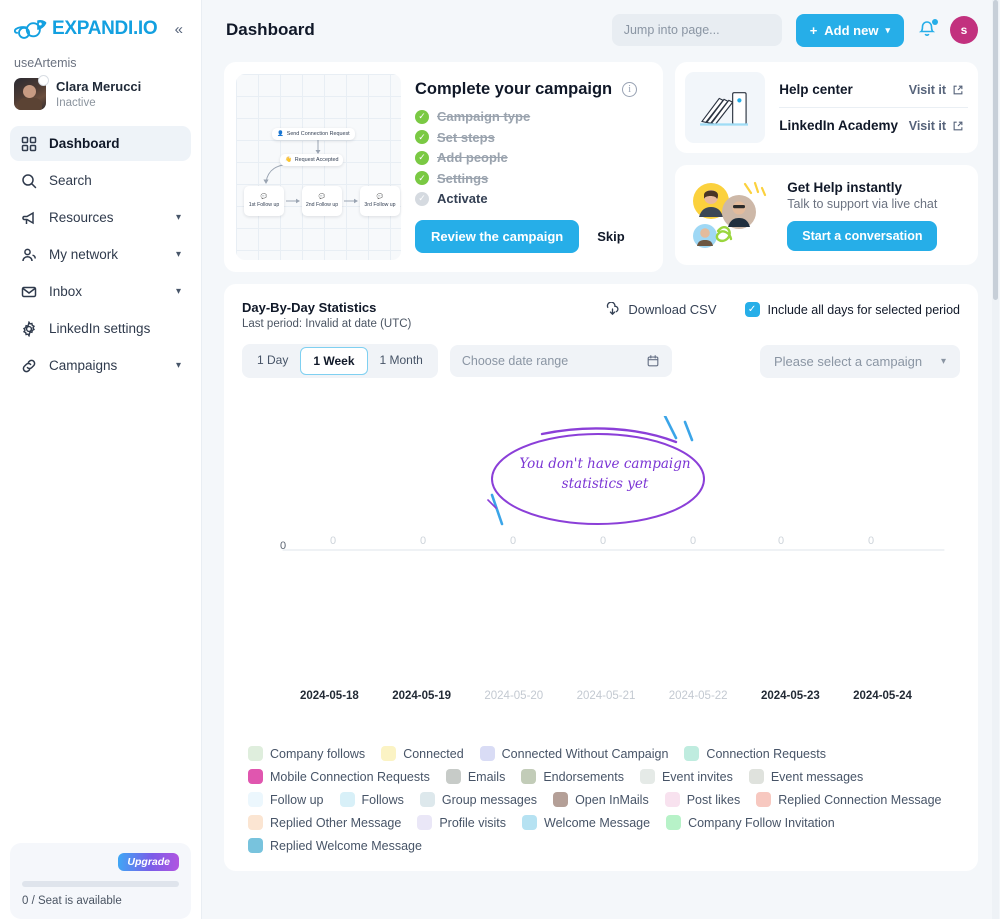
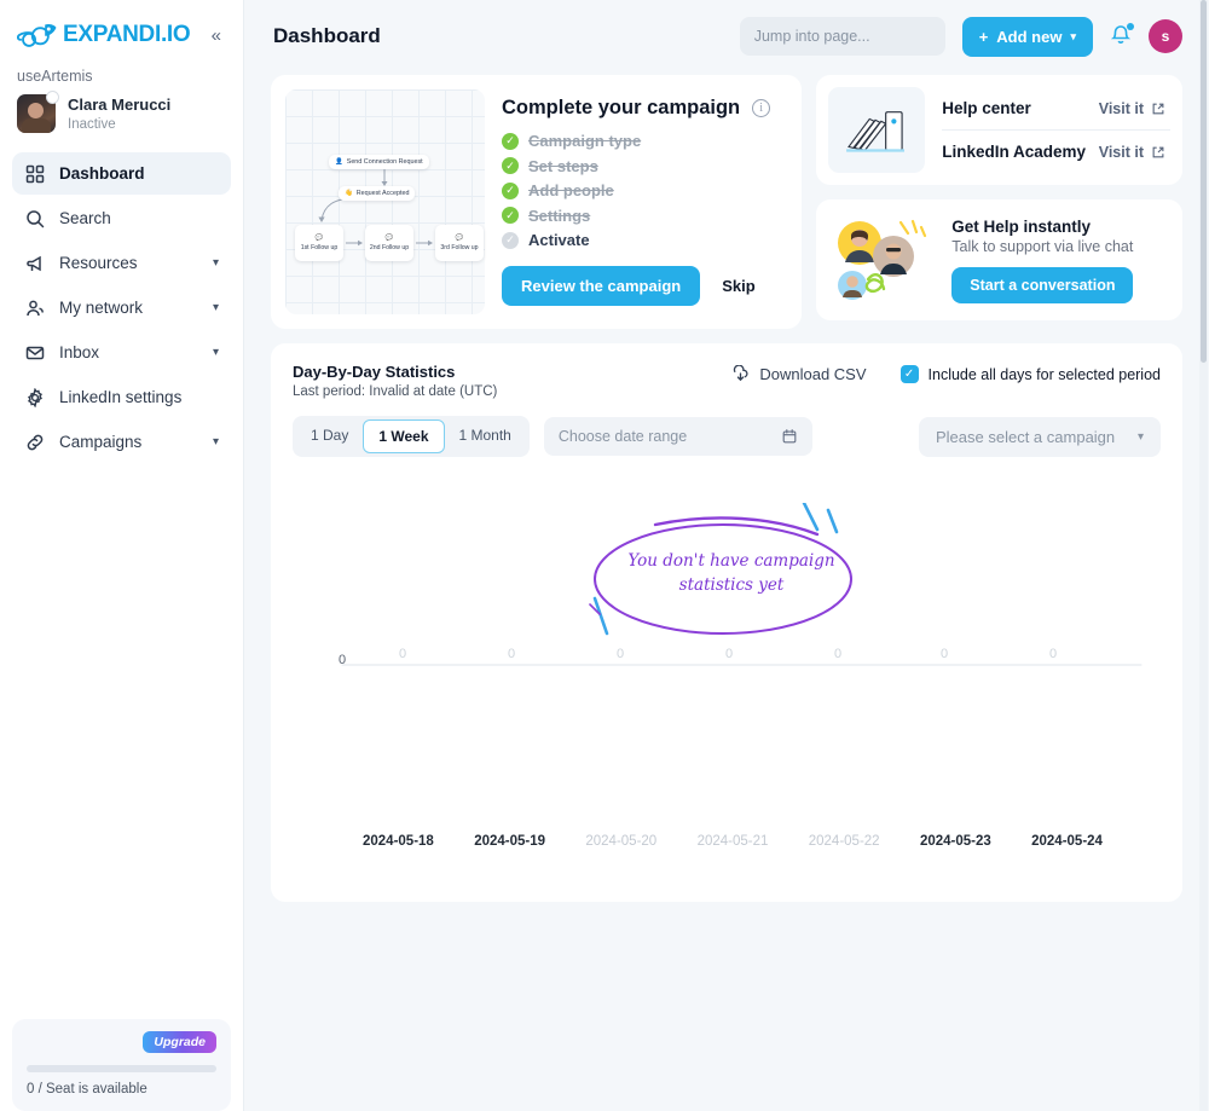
  EXPANDI.IO
  «
  useArtemis
  Clara Merucci
  Inactive
  Dashboard
  Search
  Resources
  ▾
  My network
  ▾
  Inbox
  ▾
  LinkedIn settings
  Campaigns
  ▾
  Upgrade
  0 / Seat is available
  Dashboard
  Jump into page...
  +
  Add new
  ▾
  s
  Complete your campaign
  i
  ✓
  Campaign type
  ✓
  Set steps
  ✓
  Add people
  ✓
  Settings
  ✓
  Activate
  Review the campaign
  Skip
  Help center
  Visit it
  LinkedIn Academy
  Visit it
  Get Help instantly
  Talk to support via live chat
  Start a conversation
  Day-By-Day Statistics
  Last period: Invalid at date (UTC)
  Download CSV
  ✓
  Include all days for selected period
  1 Day
  1 Week
  1 Month
  Choose date range
  Please select a campaign
  ▾
  0
  0
  0
  0
  0
  0
  0
  0
  You don't have campaign
  statistics yet
  2024-05-18
  2024-05-19
  2024-05-20
  2024-05-21
  2024-05-22
  2024-05-23
  2024-05-24
- Company follows
- Connected
- Connected Without Campaign
- Connection Requests
- Mobile Connection Requests
- Emails
- Endorsements
- Event invites
- Event messages
- Follow up
- Follows
- Group messages
- Open InMails
- Post likes
- Replied Connection Message
- Replied Other Message
- Profile visits
- Welcome Message
- Company Follow Invitation
- Replied Welcome Message
